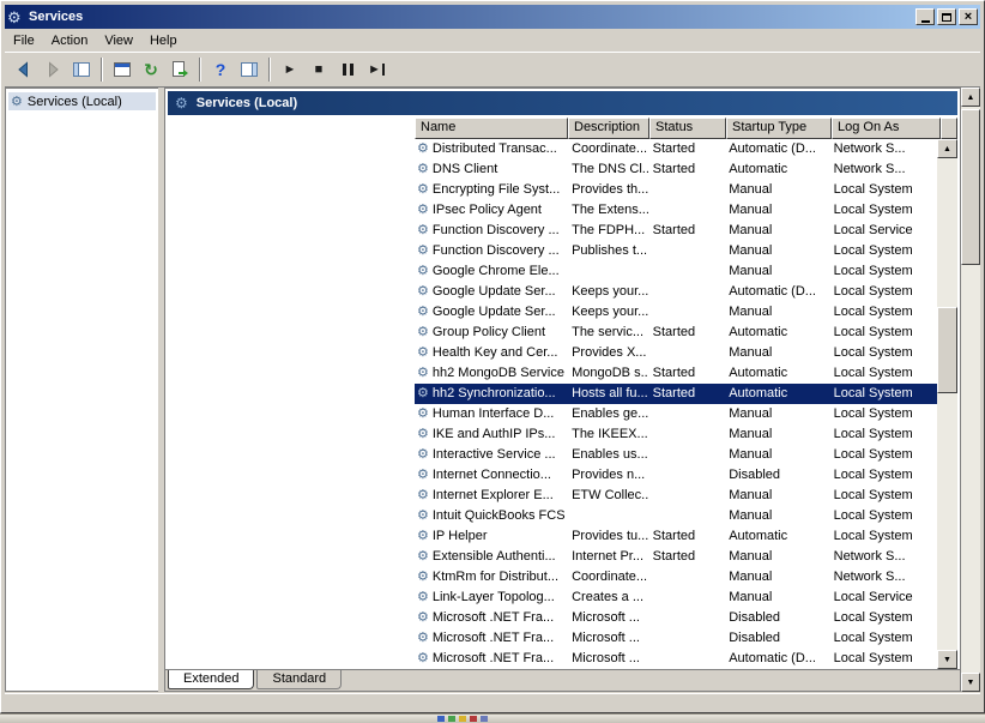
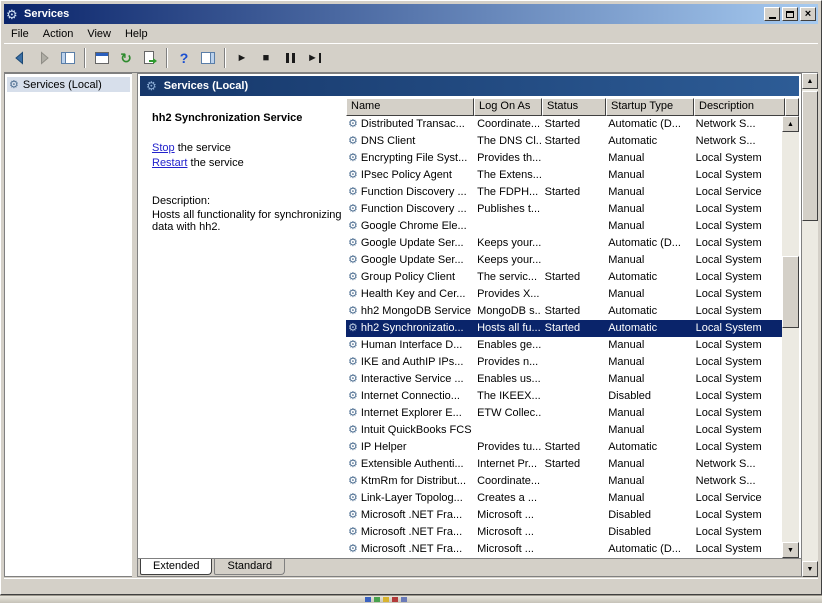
  ⚙
  Services
  ×
  File
  Action
  View
  Help
  ↻
  ?
  ►
  ■
  ►
  ⚙
  Services (Local)
  ⚙
  Services (Local)
+ hh2 Synchronization Service
+ Stop the service
+ Restart the service
+ Description:
+ Hosts all functionality for synchronizing data with hh2.
  Name
- Description
+ Log On As
  Status
  Startup Type
- Log On As
+ Description
  ⚙
  Distributed Transac...
  Coordinate...
  Started
  Automatic (D...
  Network S...
  ⚙
  DNS Client
  The DNS Cl..
  Started
  Automatic
  Network S...
  ⚙
  Encrypting File Syst...
  Provides th...
  Manual
  Local System
  ⚙
  IPsec Policy Agent
  The Extens...
  Manual
  Local System
  ⚙
  Function Discovery ...
  The FDPH...
  Started
  Manual
  Local Service
  ⚙
  Function Discovery ...
  Publishes t...
  Manual
  Local System
  ⚙
  Google Chrome Ele...
  Manual
  Local System
  ⚙
  Google Update Ser...
  Keeps your...
  Automatic (D...
  Local System
  ⚙
  Google Update Ser...
  Keeps your...
  Manual
  Local System
  ⚙
  Group Policy Client
  The servic...
  Started
  Automatic
  Local System
  ⚙
  Health Key and Cer...
  Provides X...
  Manual
  Local System
  ⚙
  hh2 MongoDB Service
  MongoDB s..
  Started
  Automatic
  Local System
  ⚙
  hh2 Synchronizatio...
  Hosts all fu...
  Started
  Automatic
  Local System
  ⚙
  Human Interface D...
  Enables ge...
  Manual
  Local System
  ⚙
  IKE and AuthIP IPs...
- The IKEEX...
+ Provides n...
  Manual
  Local System
  ⚙
  Interactive Service ...
  Enables us...
  Manual
  Local System
  ⚙
  Internet Connectio...
- Provides n...
+ The IKEEX...
  Disabled
  Local System
  ⚙
  Internet Explorer E...
  ETW Collec..
  Manual
  Local System
  ⚙
  Intuit QuickBooks FCS
  Manual
  Local System
  ⚙
  IP Helper
  Provides tu...
  Started
  Automatic
  Local System
  ⚙
  Extensible Authenti...
  Internet Pr...
  Started
  Manual
  Network S...
  ⚙
  KtmRm for Distribut...
  Coordinate...
  Manual
  Network S...
  ⚙
  Link-Layer Topolog...
  Creates a ...
  Manual
  Local Service
  ⚙
  Microsoft .NET Fra...
  Microsoft ...
  Disabled
  Local System
  ⚙
  Microsoft .NET Fra...
  Microsoft ...
  Disabled
  Local System
  ⚙
  Microsoft .NET Fra...
  Microsoft ...
  Automatic (D...
  Local System
  Extended
  Standard
